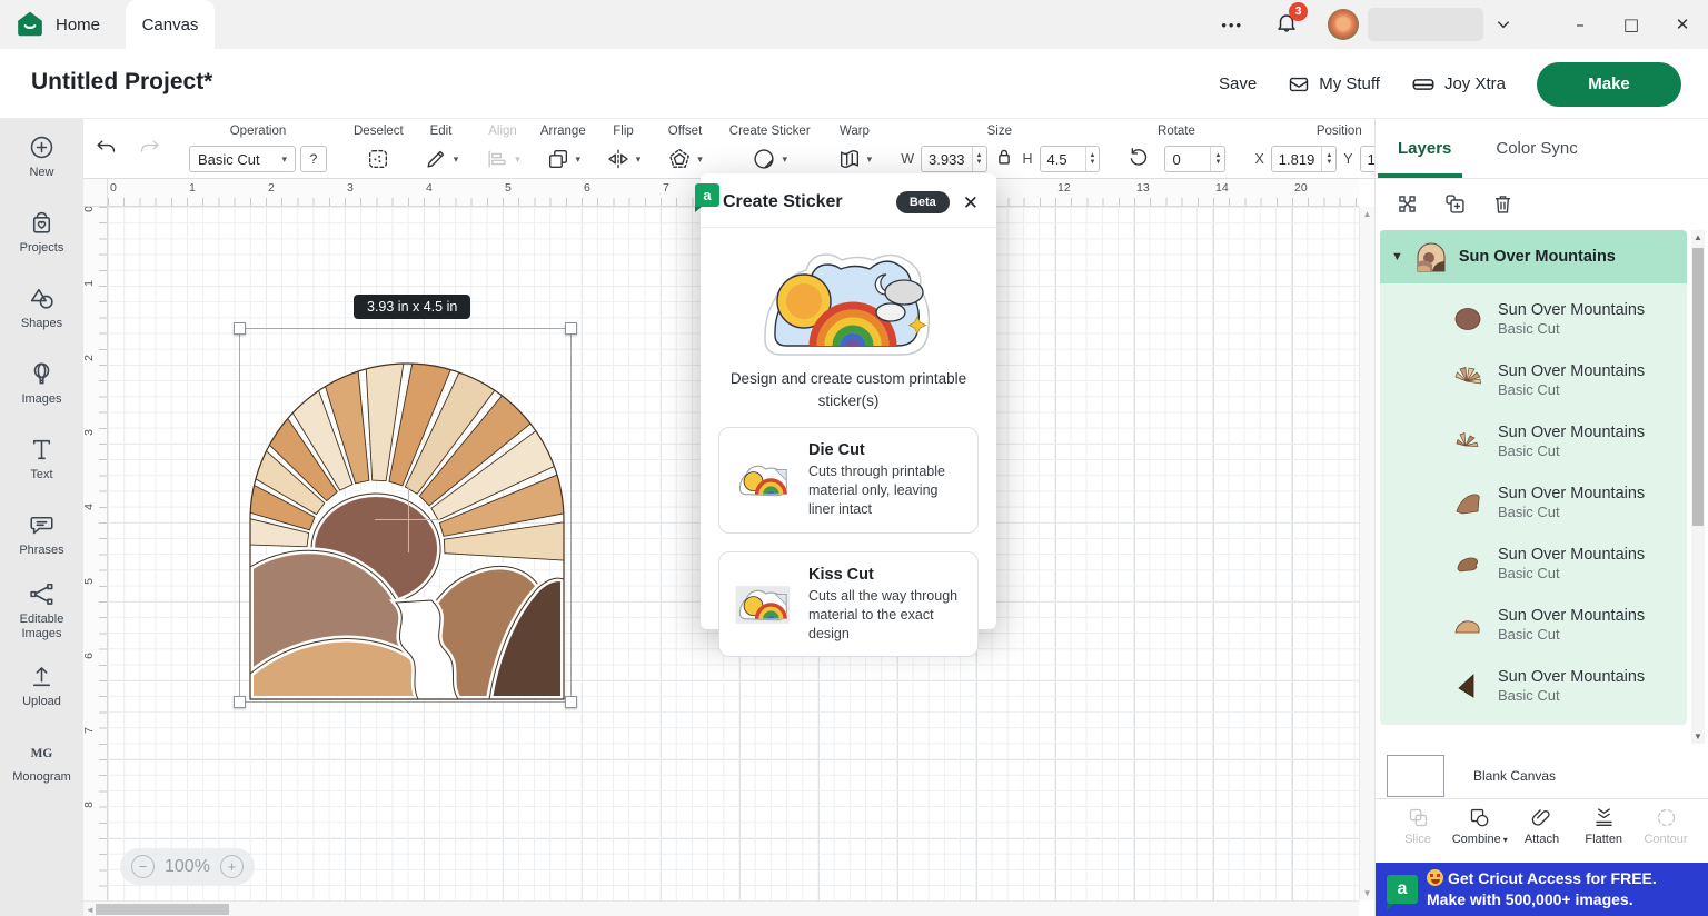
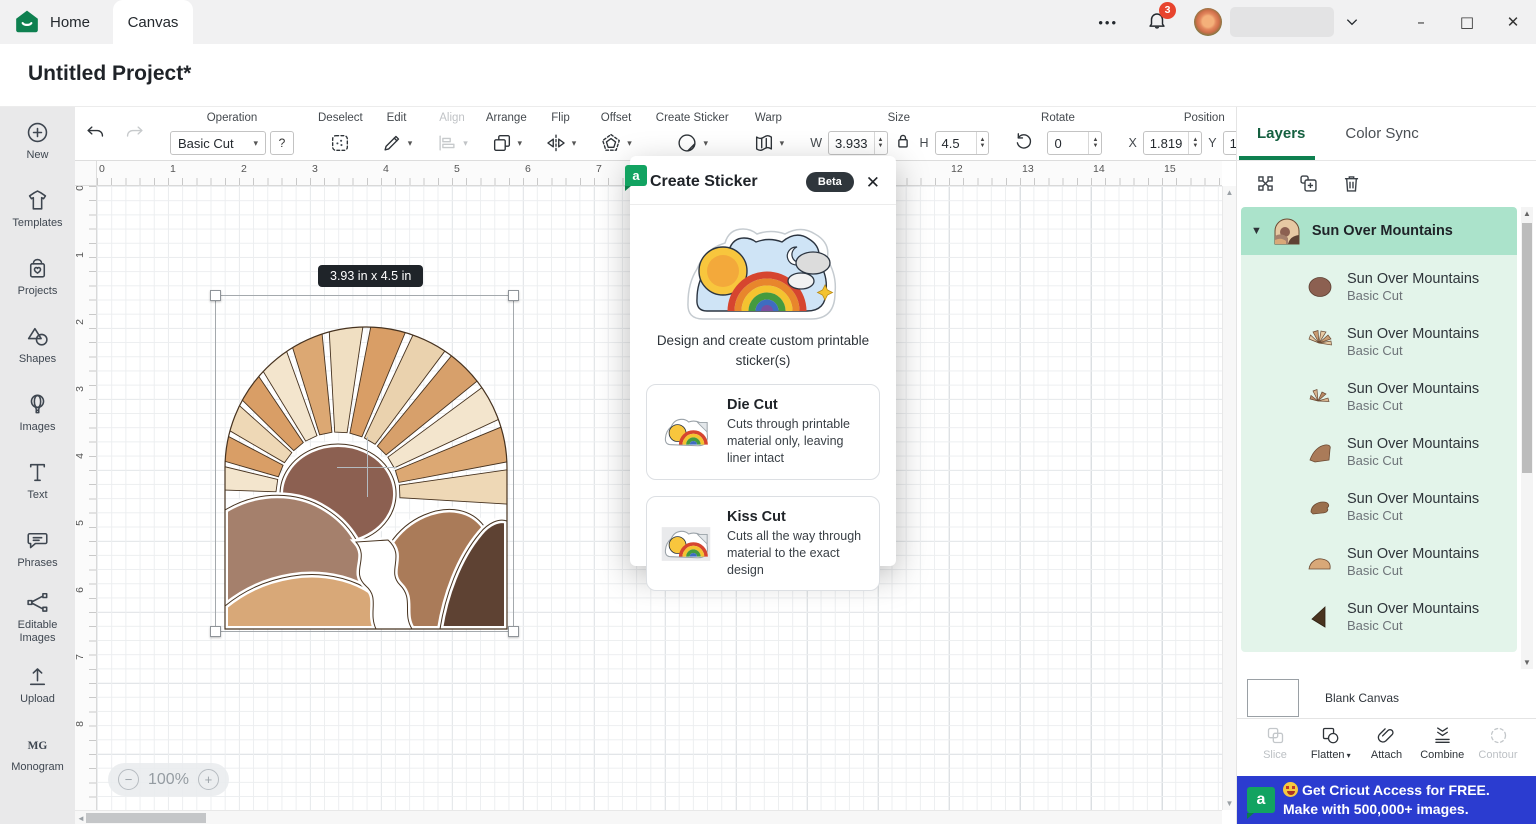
  Home
  Canvas
  •••
  3
  –
  □
  ✕
  Untitled Project*
- Save
- My Stuff
- Joy Xtra
- Make
  Operation
  Basic Cut
  ▾
  ?
  Deselect
  Edit
  ▾
  Align
  ▾
  Arrange
  ▾
  Flip
  ▾
  Offset
  ▾
  Create Sticker
  ▾
  Warp
  ▾
  Size
  W
  3.933
  H
  4.5
  Rotate
  0
  Position
  X
  1.819
  Y
  New
+ Templates
  Projects
  Shapes
  Images
  Text
  Phrases
  Editable
  Images
  Upload
  MG
  Monogram
  0
  1
  2
  3
  4
  5
  6
  7
  12
  13
  14
- 20
+ 15
  ▲
  ▼
  ◄
  3.93 in x 4.5 in
  −
  100%
  +
  a
  Create Sticker
  Beta
  ✕
  Design and create custom printable sticker(s)
  Die Cut
  Cuts through printable material only, leaving liner intact
  Kiss Cut
  Cuts all the way through material to the exact design
  Layers
  Color Sync
  ▼
  Sun Over Mountains
  Sun Over Mountains
  Basic Cut
  Sun Over Mountains
  Basic Cut
  Sun Over Mountains
  Basic Cut
  Sun Over Mountains
  Basic Cut
  Sun Over Mountains
  Basic Cut
  Sun Over Mountains
  Basic Cut
  Sun Over Mountains
  Basic Cut
  ▲
  ▼
  Blank Canvas
  Slice
- Combine
+ Flatten
  ▾
  Attach
- Flatten
+ Combine
  Contour
  a
  Get Cricut Access for FREE.
  Make with 500,000+ images.
